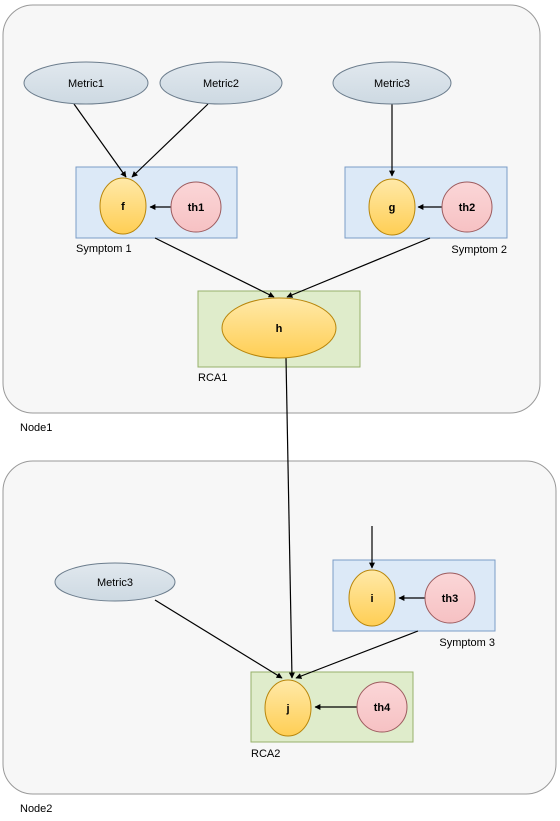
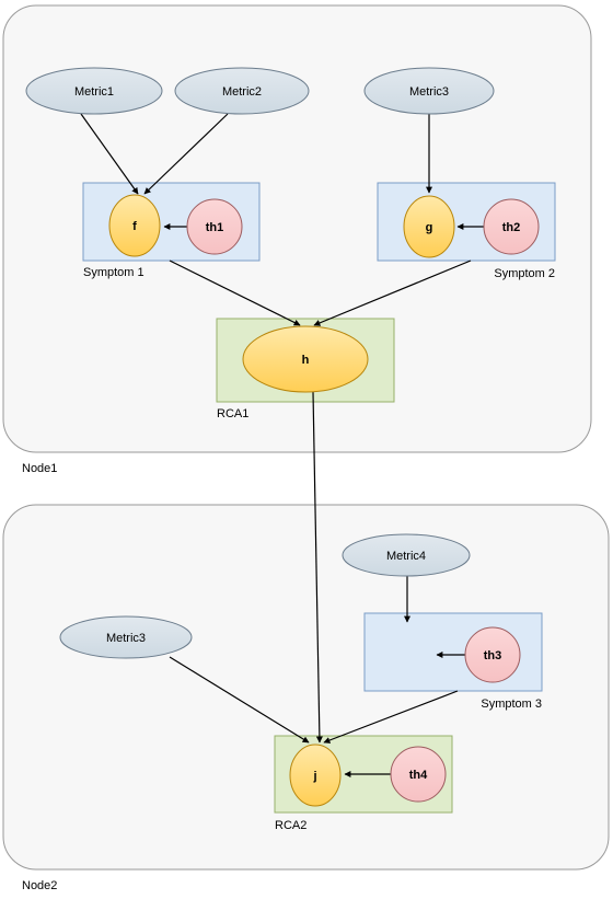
  Metric1
  Metric2
  Metric3
+ Metric4
  Metric3
  f
  th1
  g
  th2
  h
- i
  th3
  j
  th4
  Node1
  Node2
  Symptom 1
  Symptom 2
  RCA1
  Symptom 3
  RCA2
